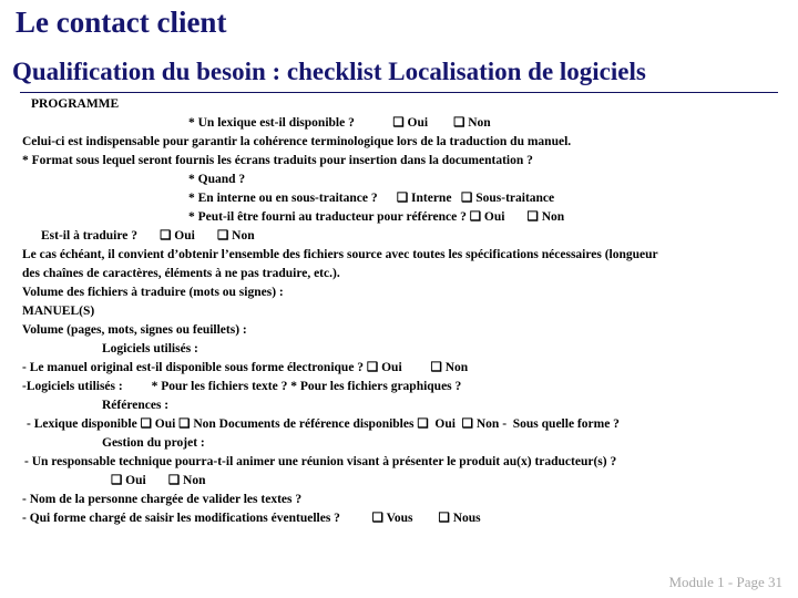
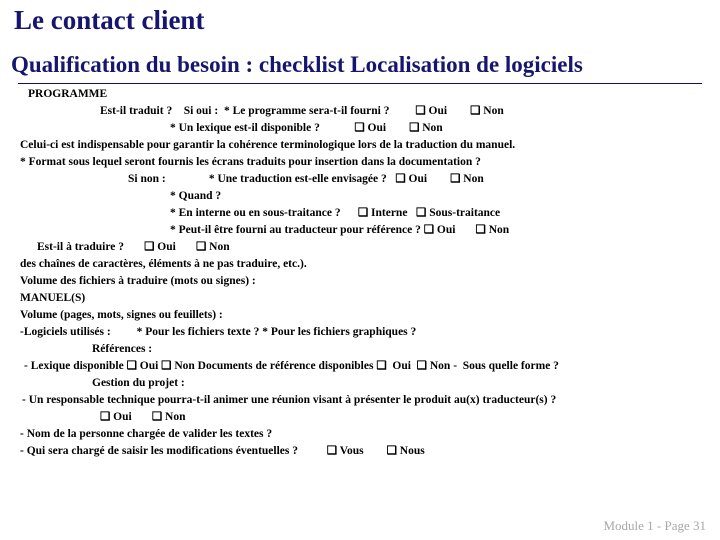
  Le contact client
  Qualification du besoin : checklist Localisation de logiciels
  PROGRAMME
+ Est-il traduit ? Si oui : * Le programme sera-t-il fourni ? ❑ Oui ❑ Non
  * Un lexique est-il disponible ? ❑ Oui ❑ Non
  Celui-ci est indispensable pour garantir la cohérence terminologique lors de la traduction du manuel.
  * Format sous lequel seront fournis les écrans traduits pour insertion dans la documentation ?
+ Si non : * Une traduction est-elle envisagée ? ❑ Oui ❑ Non
  * Quand ?
  * En interne ou en sous-traitance ? ❑ Interne ❑ Sous-traitance
  * Peut-il être fourni au traducteur pour référence ? ❑ Oui ❑ Non
  Est-il à traduire ? ❑ Oui ❑ Non
- Le cas échéant, il convient d’obtenir l’ensemble des fichiers source avec toutes les spécifications nécessaires (longueur
  des chaînes de caractères, éléments à ne pas traduire, etc.).
  Volume des fichiers à traduire (mots ou signes) :
  MANUEL(S)
  Volume (pages, mots, signes ou feuillets) :
- Logiciels utilisés :
- - Le manuel original est-il disponible sous forme électronique ? ❑ Oui ❑ Non
  -Logiciels utilisés : * Pour les fichiers texte ? * Pour les fichiers graphiques ?
  Références :
  - Lexique disponible ❑ Oui ❑ Non Documents de référence disponibles ❑ Oui ❑ Non - Sous quelle forme ?
  Gestion du projet :
  - Un responsable technique pourra-t-il animer une réunion visant à présenter le produit au(x) traducteur(s) ?
  ❑ Oui ❑ Non
  - Nom de la personne chargée de valider les textes ?
- - Qui forme chargé de saisir les modifications éventuelles ? ❑ Vous ❑ Nous
+ - Qui sera chargé de saisir les modifications éventuelles ? ❑ Vous ❑ Nous
  Module 1 - Page 31
